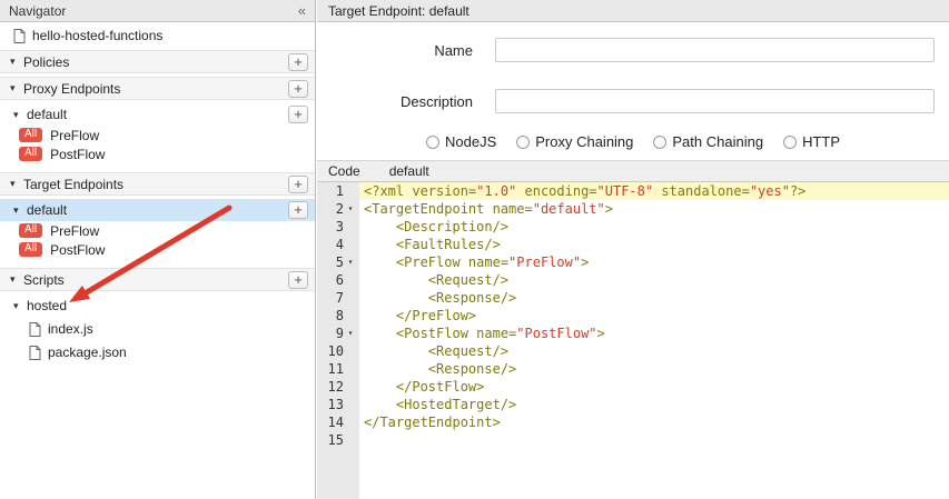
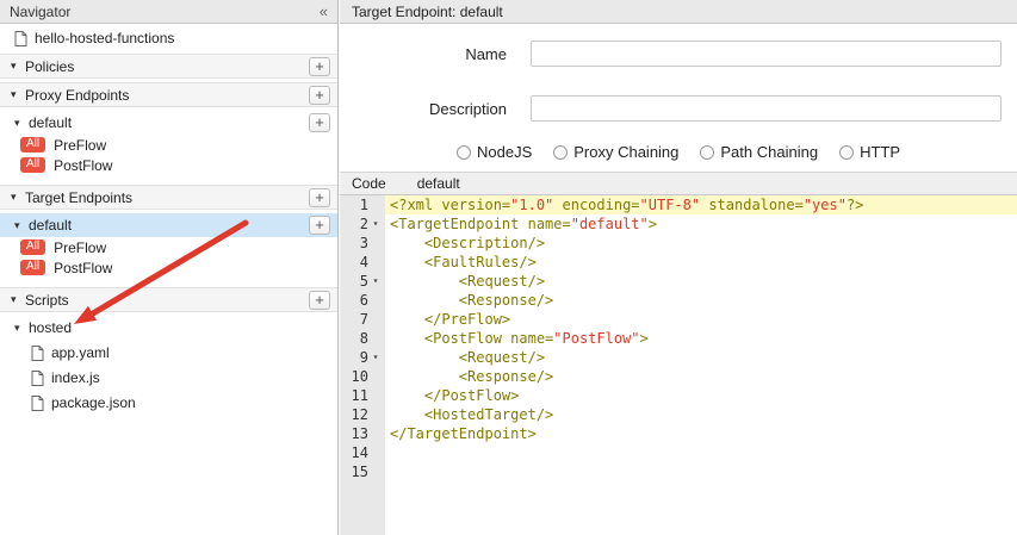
  Navigator
  «
  hello-hosted-functions
  ▾
  Policies
  +
  ▾
  Proxy Endpoints
  +
  ▾
  default
  +
  All
  PreFlow
  All
  PostFlow
  ▾
  Target Endpoints
  +
  ▾
  default
  +
  All
  PreFlow
  All
  PostFlow
  ▾
  Scripts
  +
  ▾
  hosted
+ app.yaml
  index.js
  package.json
  Target Endpoint: default
  Name
  Description
  NodeJS
  Proxy Chaining
  Path Chaining
  HTTP
  Code
  default
  1
  2
  ▾
  3
  4
  5
  ▾
  6
  7
  8
  9
  ▾
  10
  11
  12
  13
  14
  15
  <?xml version="1.0" encoding="UTF-8" standalone="yes"?>
  <TargetEndpoint name="default">
  <Description/>
  <FaultRules/>
- <PreFlow name="PreFlow">
  <Request/>
  <Response/>
  </PreFlow>
  <PostFlow name="PostFlow">
  <Request/>
  <Response/>
  </PostFlow>
  <HostedTarget/>
  </TargetEndpoint>
